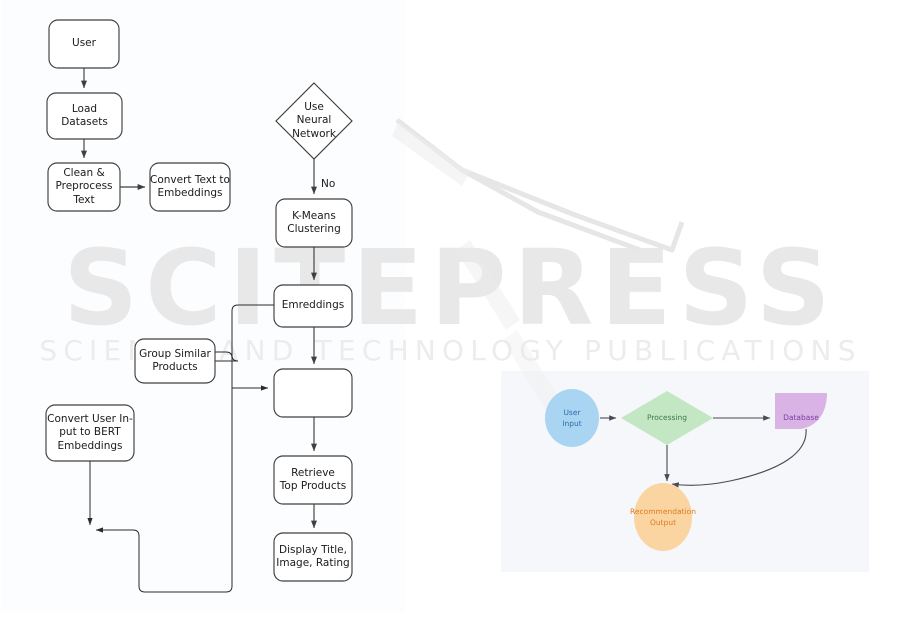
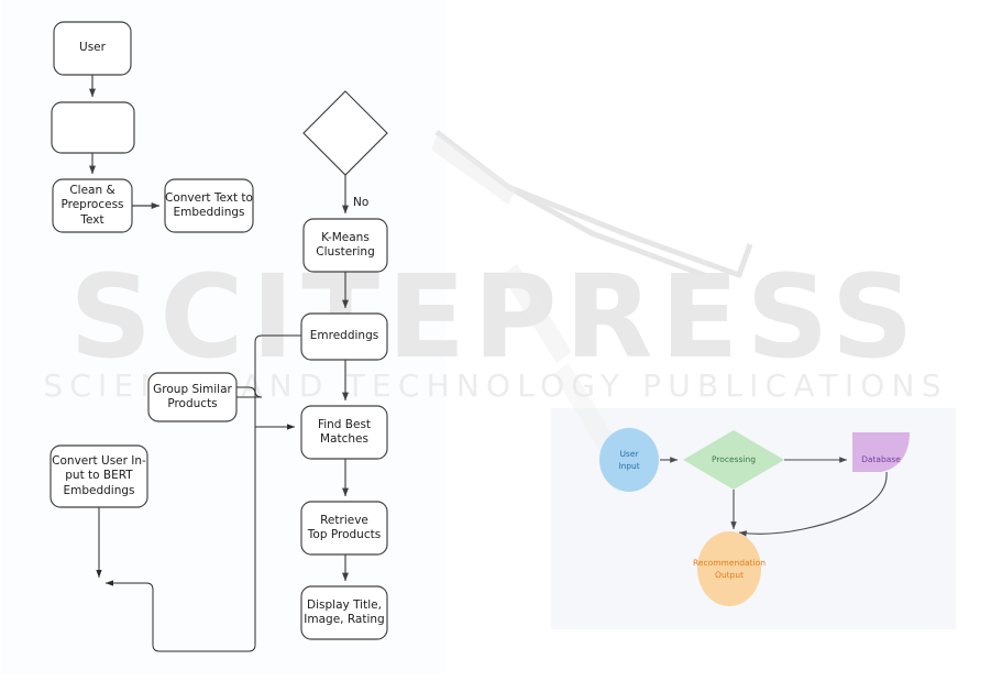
  SCIEPRESS
  SCIEND TECHNOLOGY PUBLICATIONS
  User
- Load Datasets
  Clean &
  Preprocess
  Text
  Convert Text to
  Embeddings
- Use
- Neural
- Network
  K-Means
  Clustering
  Emreddings
  Group Similar
  Products
+ Find Best
+ Matches
  Convert User In-
  put to BERT
  Embeddings
  Retrieve
  Top Products
  Display Title,
  Image, Rating
  No
  User
  Input
  Processing
  Database
  Recommendation
  Output
